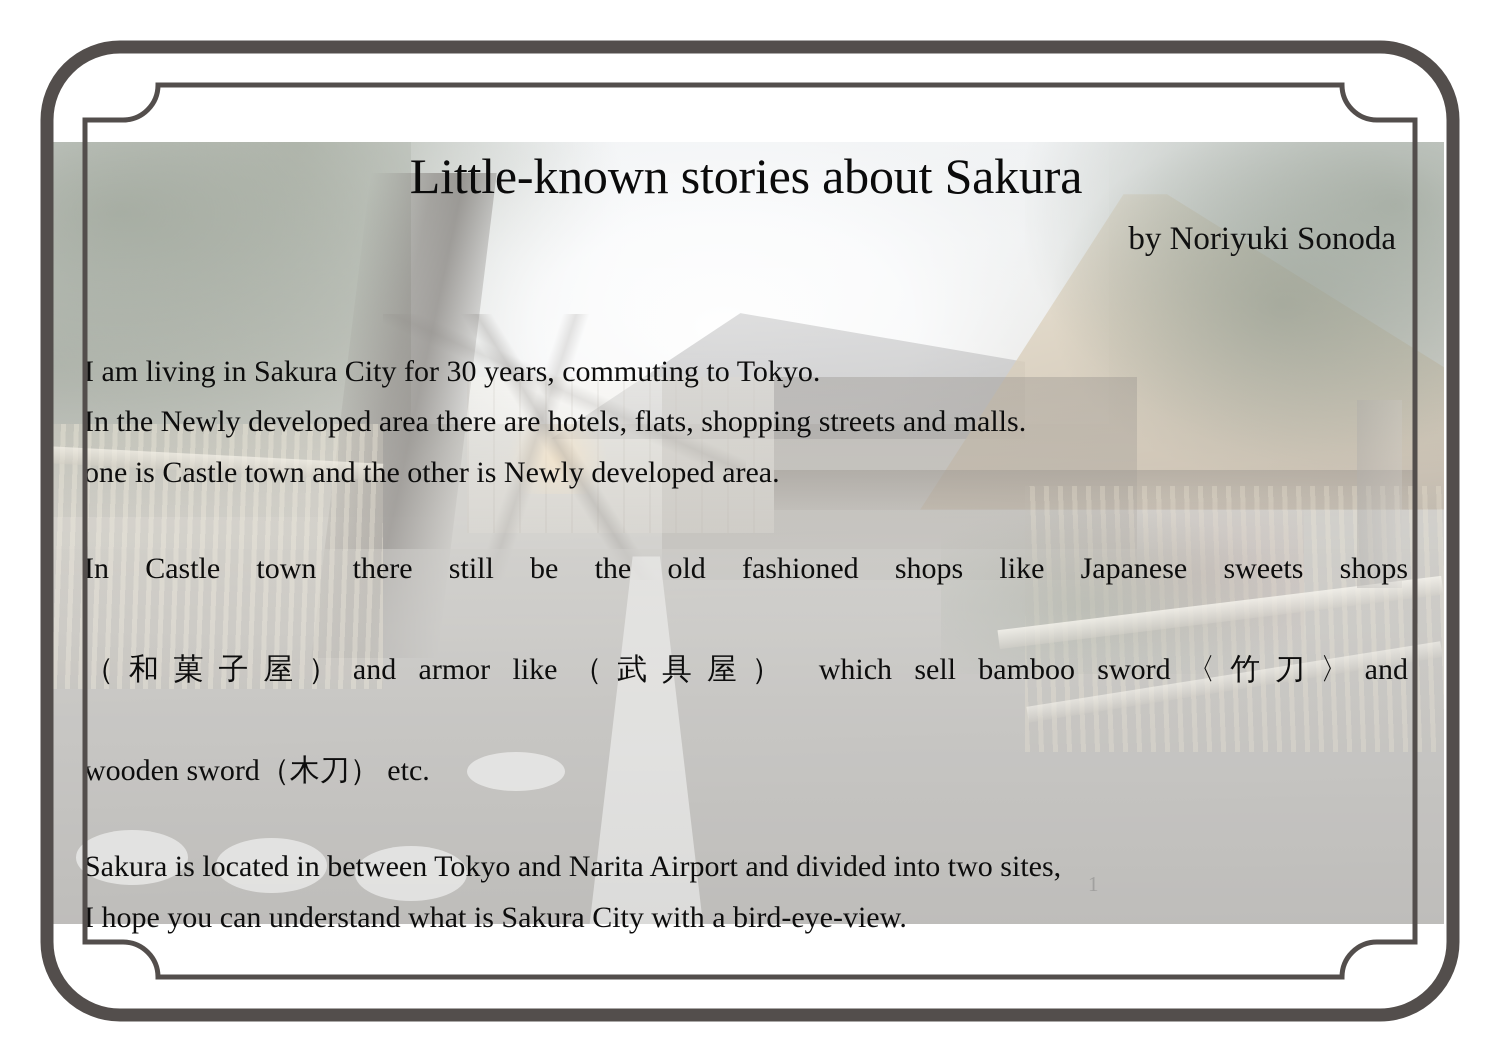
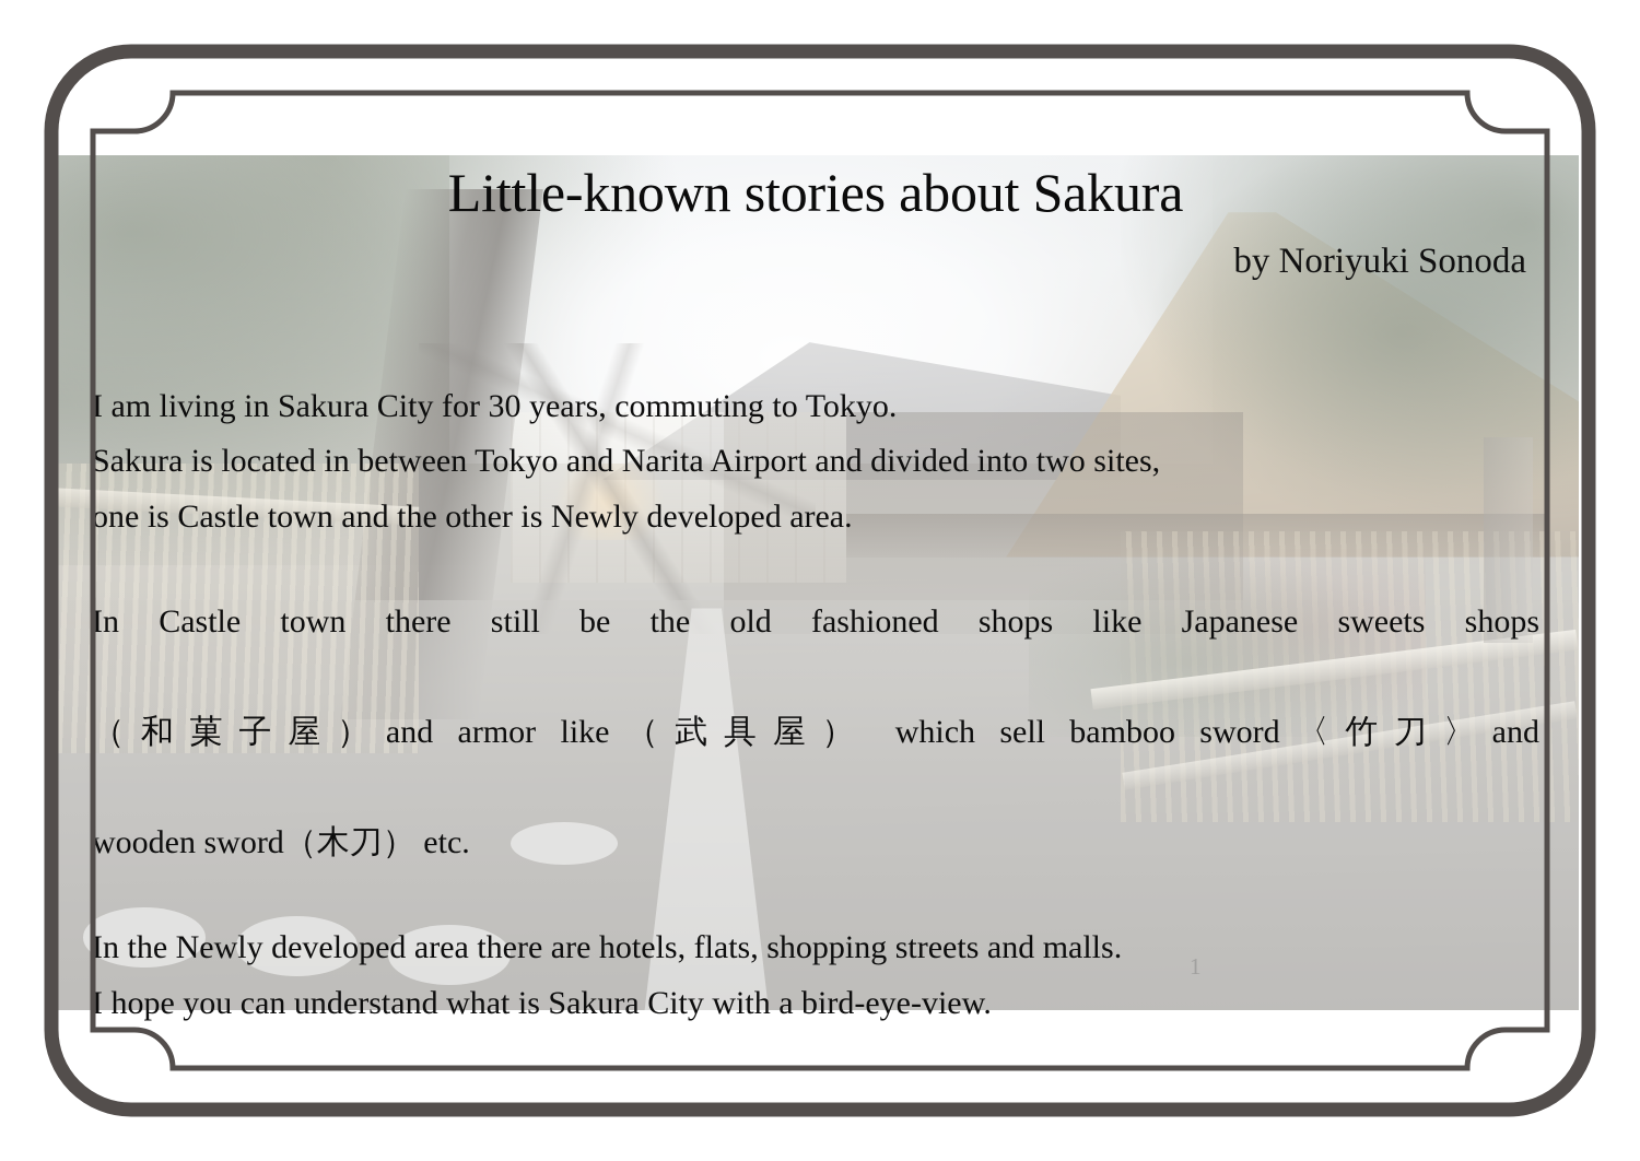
  Little-known stories about Sakura
  by Noriyuki Sonoda
  I am living in Sakura City for 30 years, commuting to Tokyo.
- In the Newly developed area there are hotels, flats, shopping streets and malls.
+ Sakura is located in between Tokyo and Narita Airport and divided into two sites,
  one is Castle town and the other is Newly developed area.
  In Castle town there still be the old fashioned shops like Japanese sweets shops
  （和菓子屋）and armor like（武具屋） which sell bamboo sword〈竹刀〉and
  wooden sword（木刀） etc.
- Sakura is located in between Tokyo and Narita Airport and divided into two sites,
+ In the Newly developed area there are hotels, flats, shopping streets and malls.
  I hope you can understand what is Sakura City with a bird-eye-view.
  1
